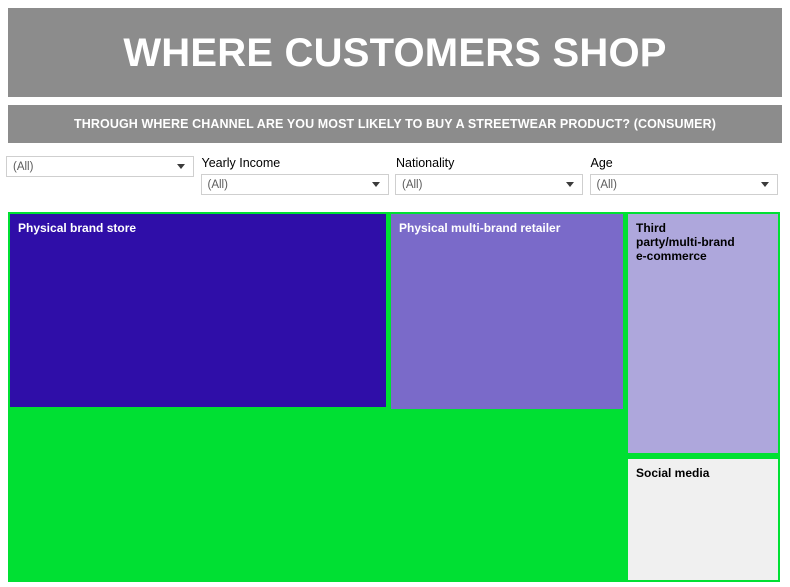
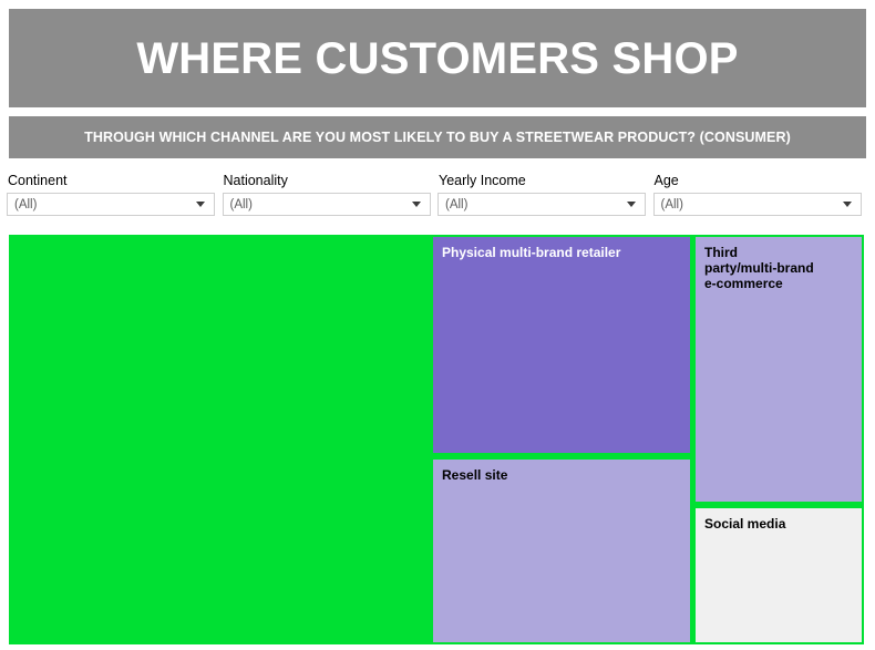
  WHERE CUSTOMERS SHOP
- THROUGH WHERE CHANNEL ARE YOU MOST LIKELY TO BUY A STREETWEAR PRODUCT? (CONSUMER)
+ THROUGH WHICH CHANNEL ARE YOU MOST LIKELY TO BUY A STREETWEAR PRODUCT? (CONSUMER)
+ Continent
  (All)
- Yearly Income
+ Nationality
  (All)
- Nationality
+ Yearly Income
  (All)
  Age
  (All)
- Physical brand store
  Physical multi-brand retailer
+ Resell site
  Third
  party/multi-brand
  e-commerce
  Social media
